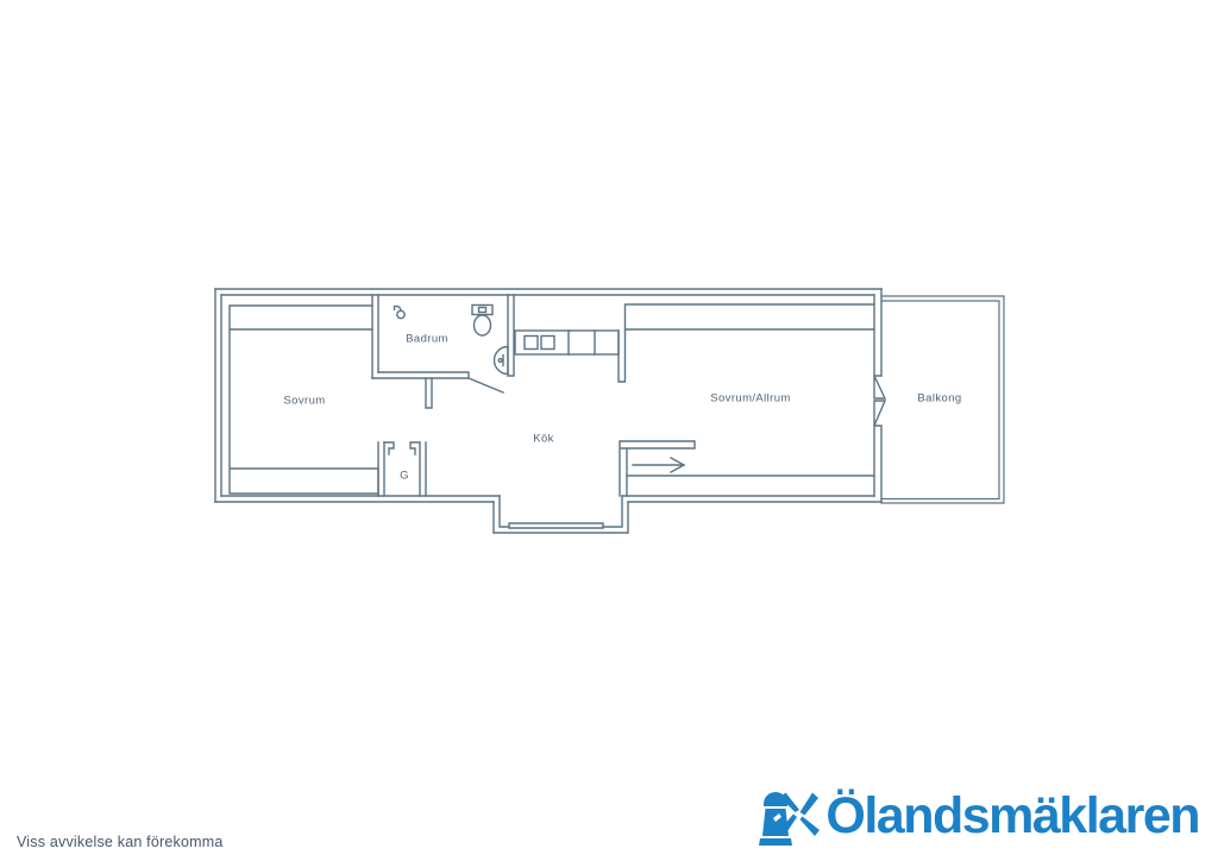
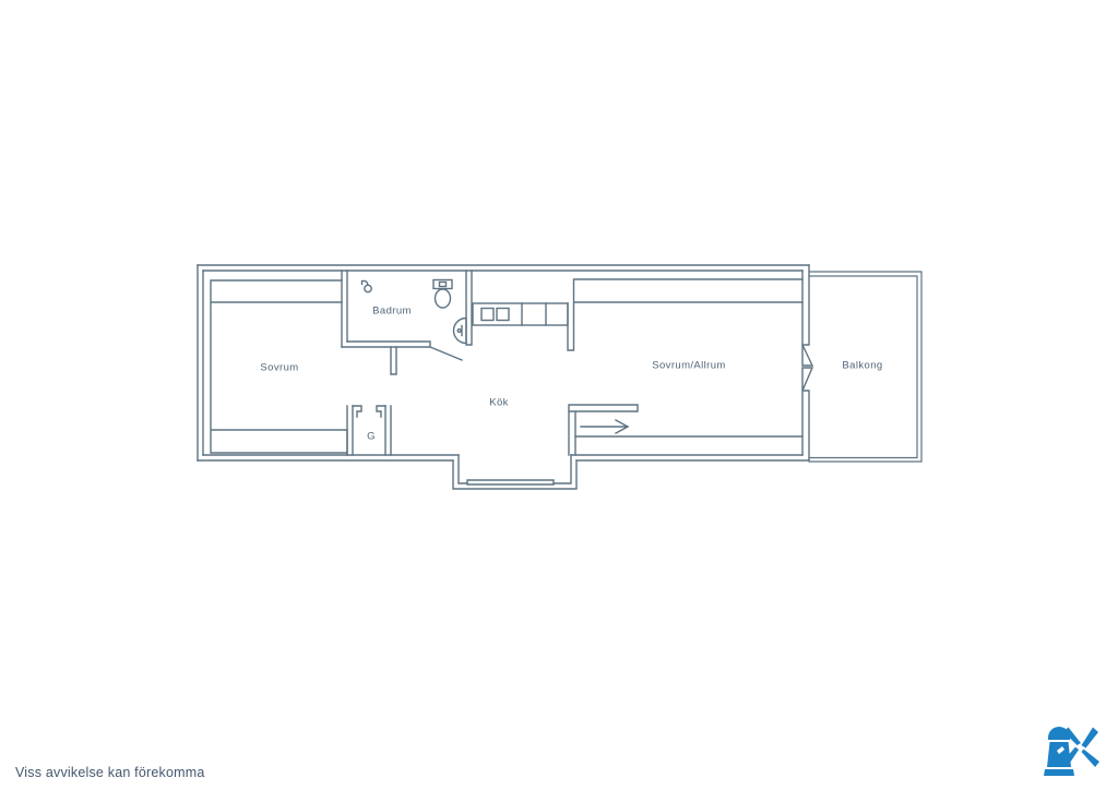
  Sovrum
  Badrum
  Kök
  G
  Sovrum/Allrum
  Balkong
  Viss avvikelse kan förekomma
- Ölandsmäklaren
